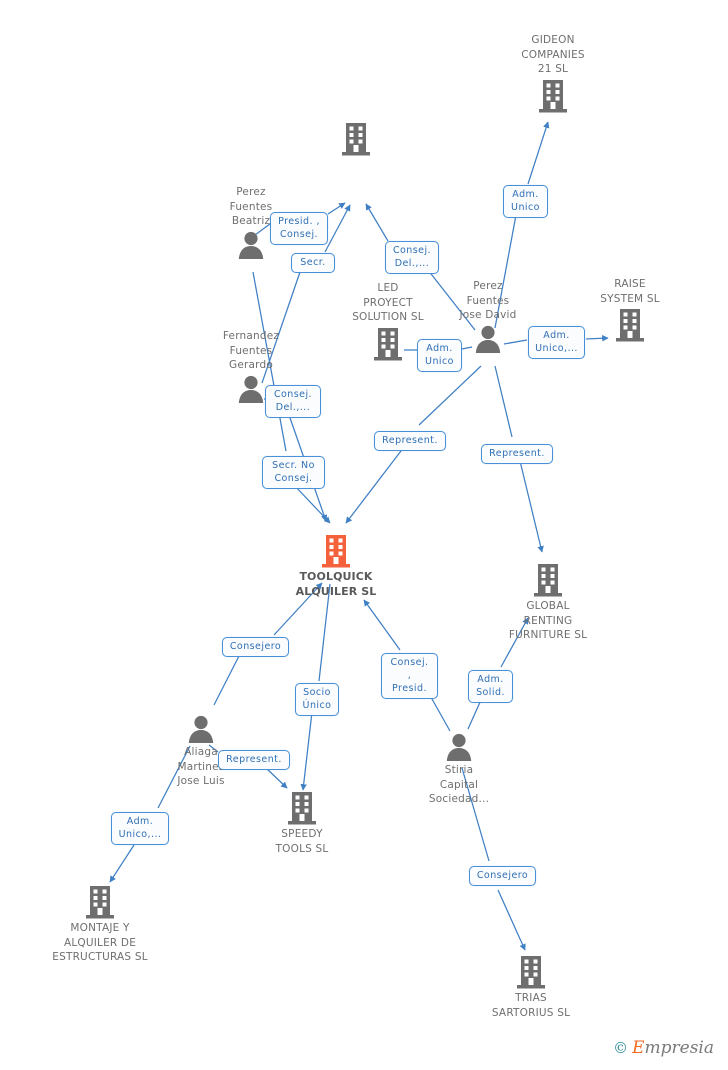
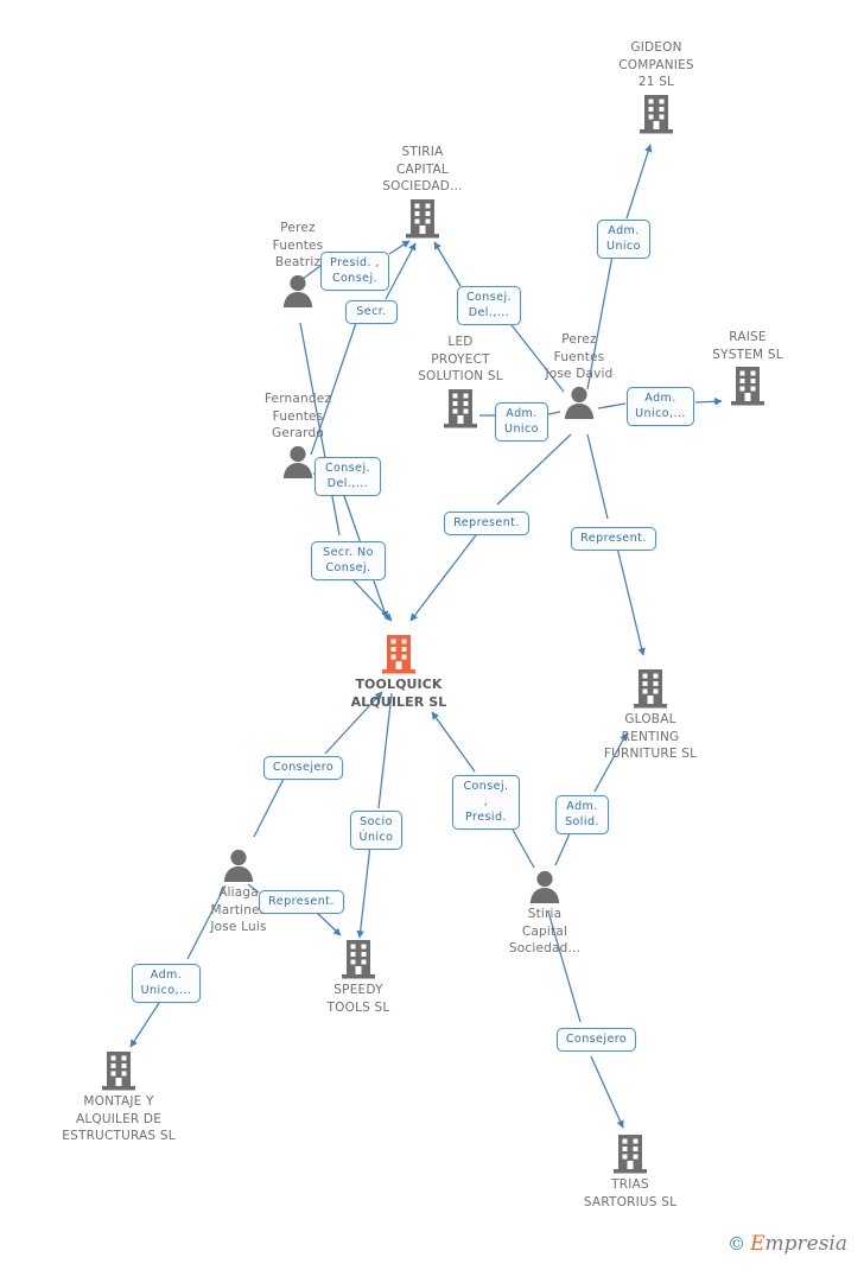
  GIDEON
  COMPANIES
  21 SL
+ STIRIA
+ CAPITAL
+ SOCIEDAD...
  RAISE
  SYSTEM SL
  LED
  PROYECT
  SOLUTION SL
  Perez
  Fuentes
  Beatriz
  Fernandez
  Fuentes
  Gerardo
  Perez
  Fuentes
  Jose David
  TOOLQUICK
  ALQUILER SL
  GLOBAL
  RENTING
  FURNITURE SL
  Aliaga
  Martine
  Jose Luis
  Stiria
  Capital
  Sociedad...
  SPEEDY
  TOOLS SL
  MONTAJE Y
  ALQUILER DE
  ESTRUCTURAS SL
  TRIAS
  SARTORIUS SL
  Presid. ,
  Consej.
  Secr.
  Consej.
  Del.,...
  Adm.
  Unico
  Adm.
  Unico
  Adm.
  Unico,...
  Consej.
  Del.,...
  Secr. No
  Consej.
  Represent.
  Represent.
  Consejero
  Socio
  Único
  Consej. ,
  Presid.
  Adm.
  Solid.
  Represent.
  Adm.
  Unico,...
  Consejero
  ©
  Empresia
